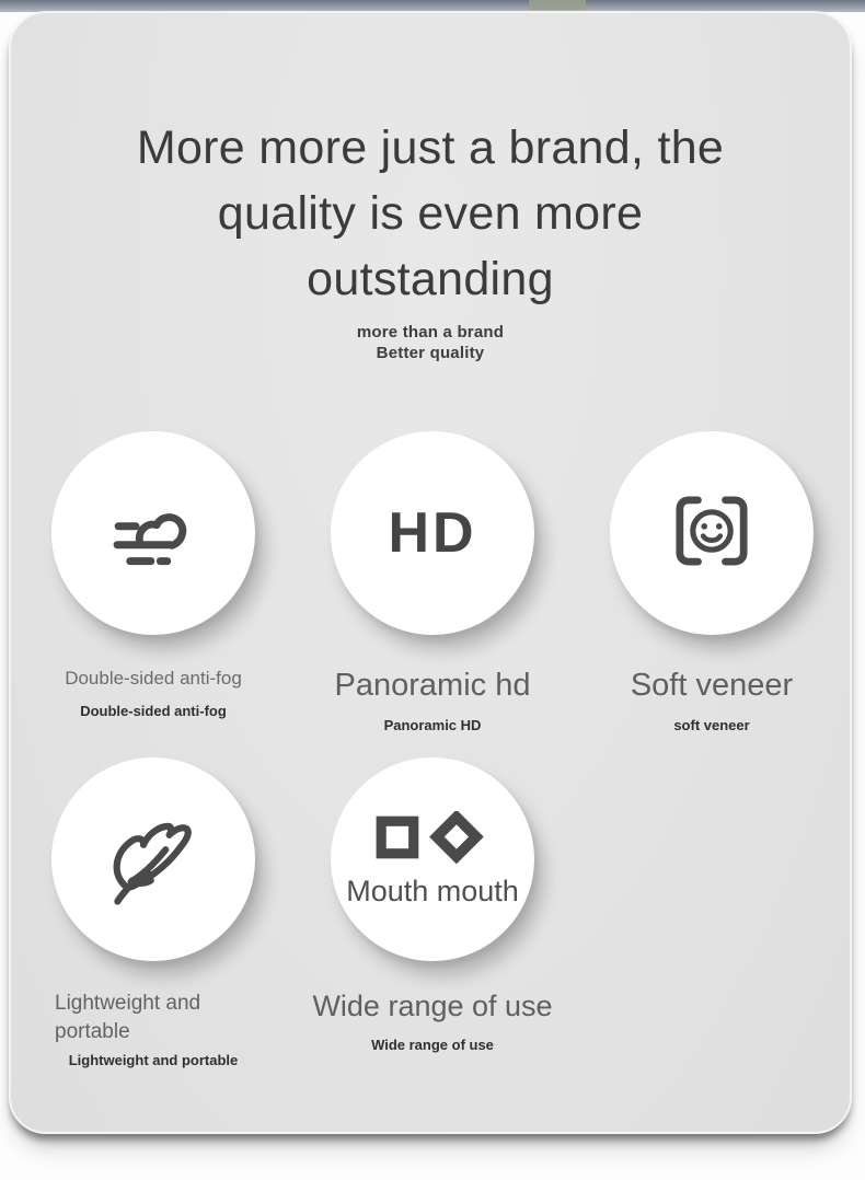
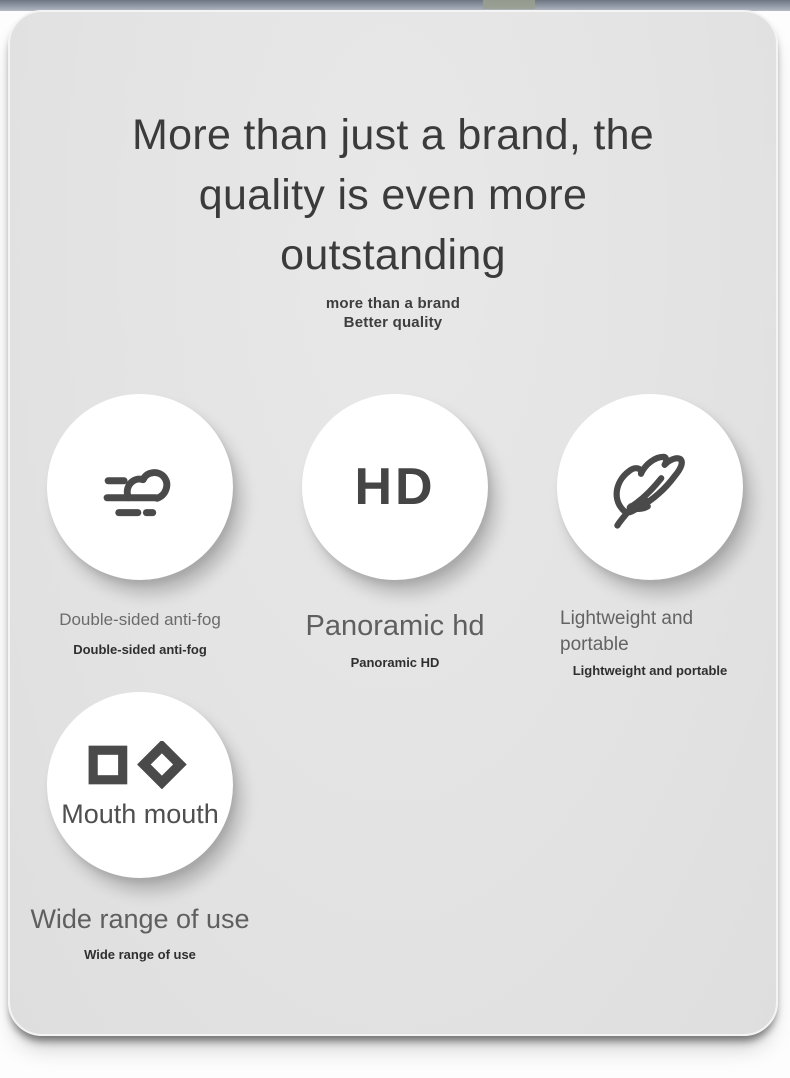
- More more just a brand, the
+ More than just a brand, the
  quality is even more
  outstanding
  more than a brand
  Better quality
  Double-sided anti-fog
  Double-sided anti-fog
  HD
  Panoramic hd
  Panoramic HD
- Soft veneer
- soft veneer
  Lightweight and portable
  Lightweight and portable
  Mouth mouth
  Wide range of use
  Wide range of use
